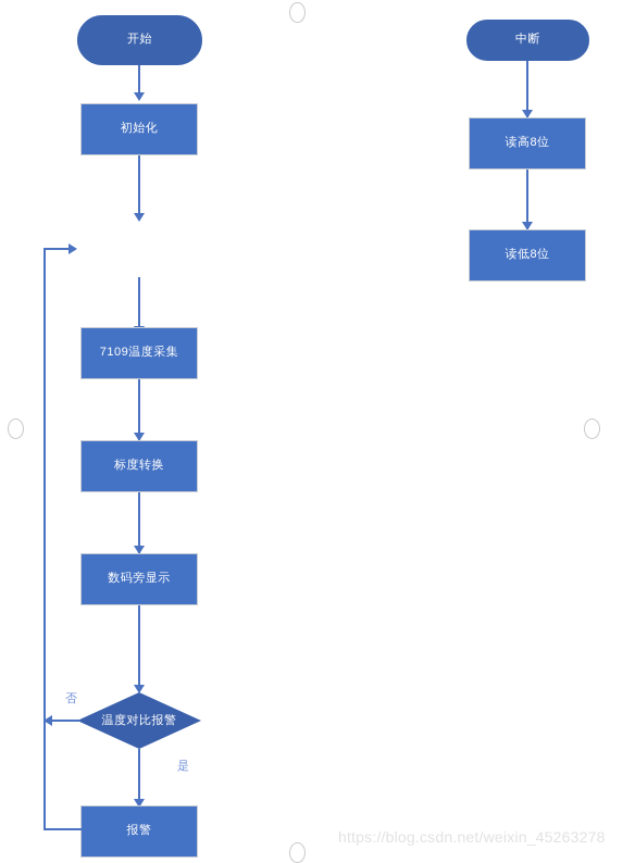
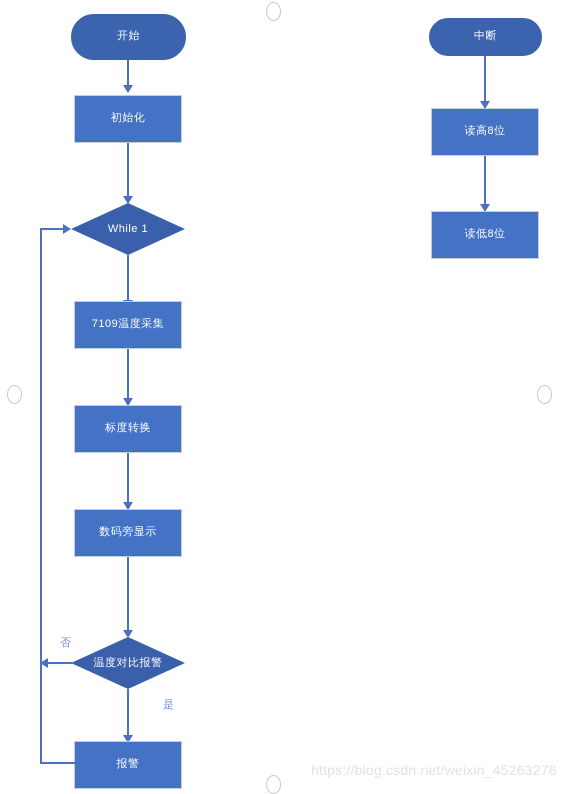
  开始
  初始化
+ While 1
  7109温度采集
  标度转换
  数码旁显示
  温度对比报警
  否
  是
  报警
  中断
  读高8位
  读低8位
  https://blog.csdn.net/weixin_45263278
